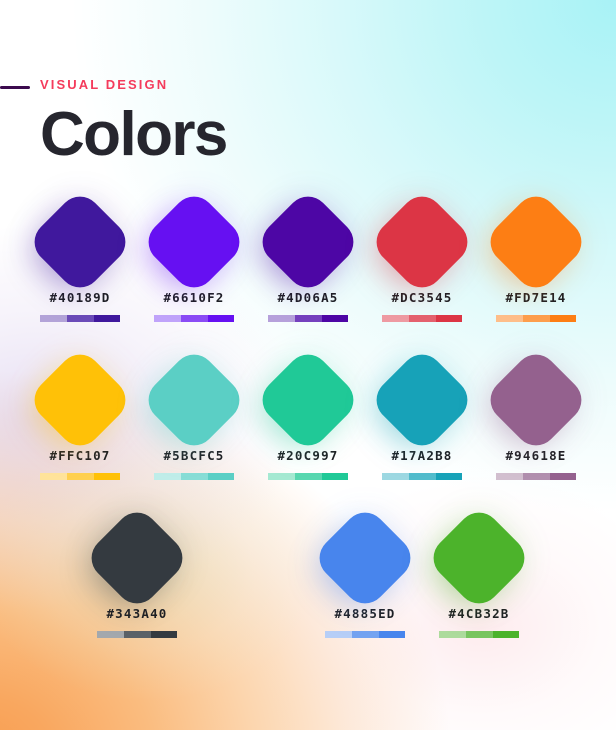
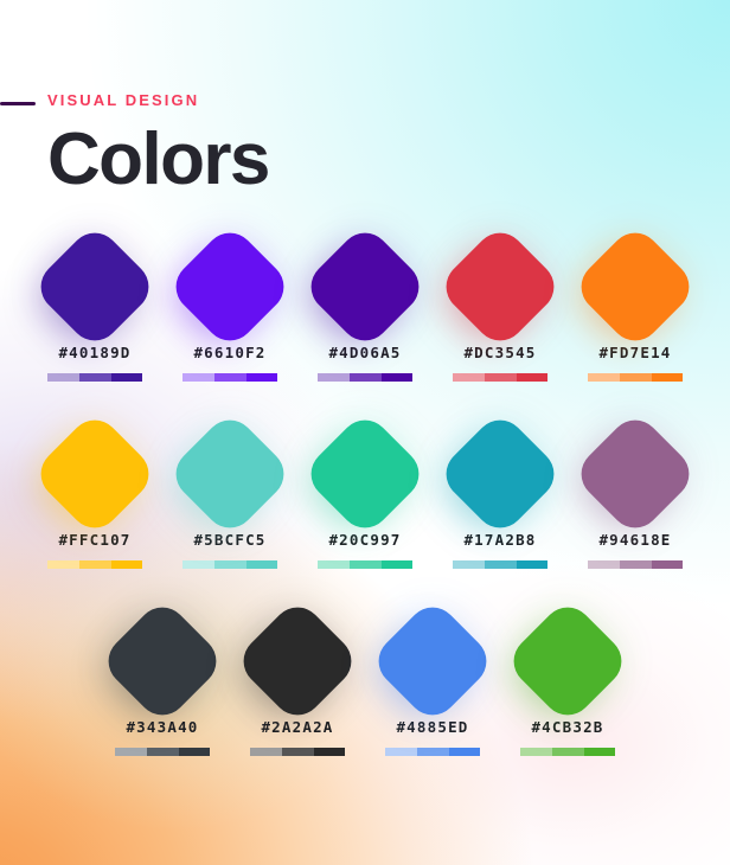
  VISUAL DESIGN
  Colors
  #40189D
  #6610F2
  #4D06A5
  #DC3545
  #FD7E14
  #FFC107
  #5BCFC5
  #20C997
  #17A2B8
  #94618E
  #343A40
+ #2A2A2A
  #4885ED
  #4CB32B
